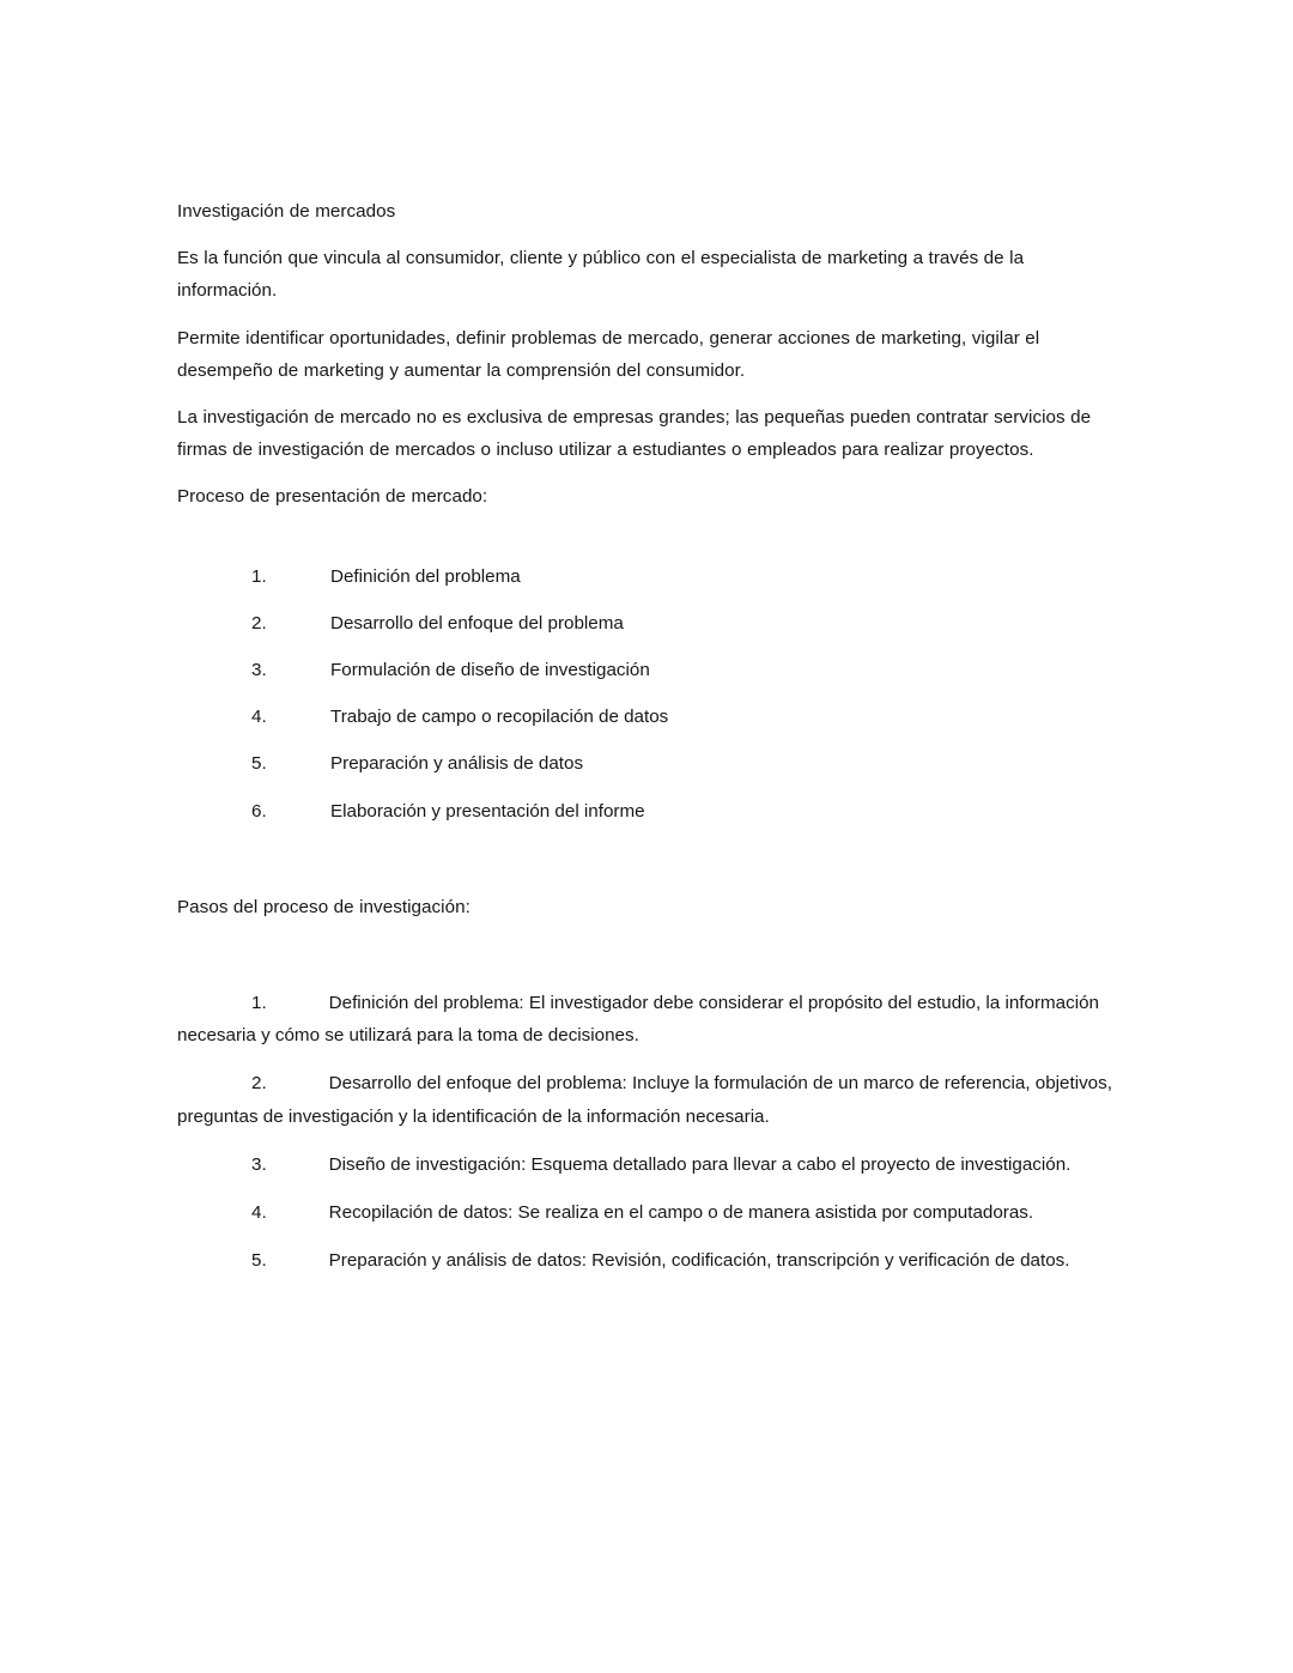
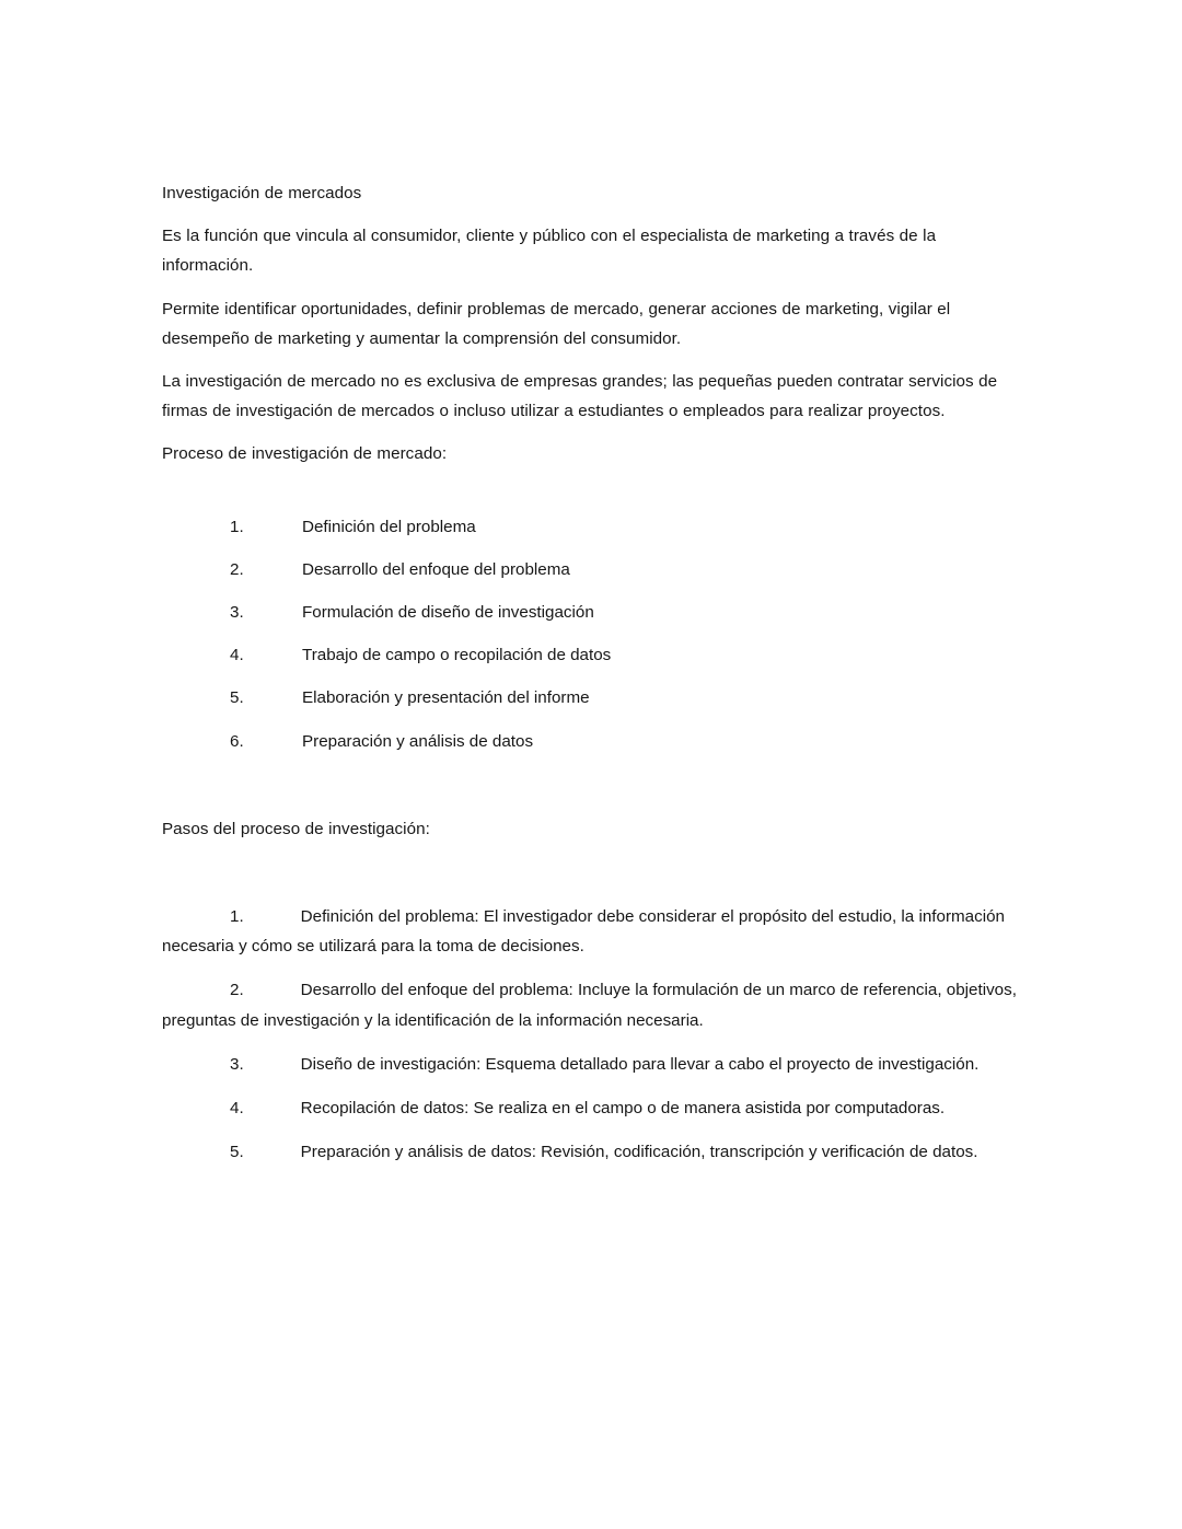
  Investigación de mercados
  Es la función que vincula al consumidor, cliente y público con el especialista de marketing a través de la información.
  Permite identificar oportunidades, definir problemas de mercado, generar acciones de marketing, vigilar el desempeño de marketing y aumentar la comprensión del consumidor.
  La investigación de mercado no es exclusiva de empresas grandes; las pequeñas pueden contratar servicios de firmas de investigación de mercados o incluso utilizar a estudiantes o empleados para realizar proyectos.
- Proceso de presentación de mercado:
+ Proceso de investigación de mercado:
  1.
  Definición del problema
  2.
  Desarrollo del enfoque del problema
  3.
  Formulación de diseño de investigación
  4.
  Trabajo de campo o recopilación de datos
  5.
- Preparación y análisis de datos
+ Elaboración y presentación del informe
  6.
- Elaboración y presentación del informe
+ Preparación y análisis de datos
  Pasos del proceso de investigación:
  1. Definición del problema: El investigador debe considerar el propósito del estudio, la información necesaria y cómo se utilizará para la toma de decisiones.
  2. Desarrollo del enfoque del problema: Incluye la formulación de un marco de referencia, objetivos, preguntas de investigación y la identificación de la información necesaria.
  3. Diseño de investigación: Esquema detallado para llevar a cabo el proyecto de investigación.
  4. Recopilación de datos: Se realiza en el campo o de manera asistida por computadoras.
  5. Preparación y análisis de datos: Revisión, codificación, transcripción y verificación de datos.
